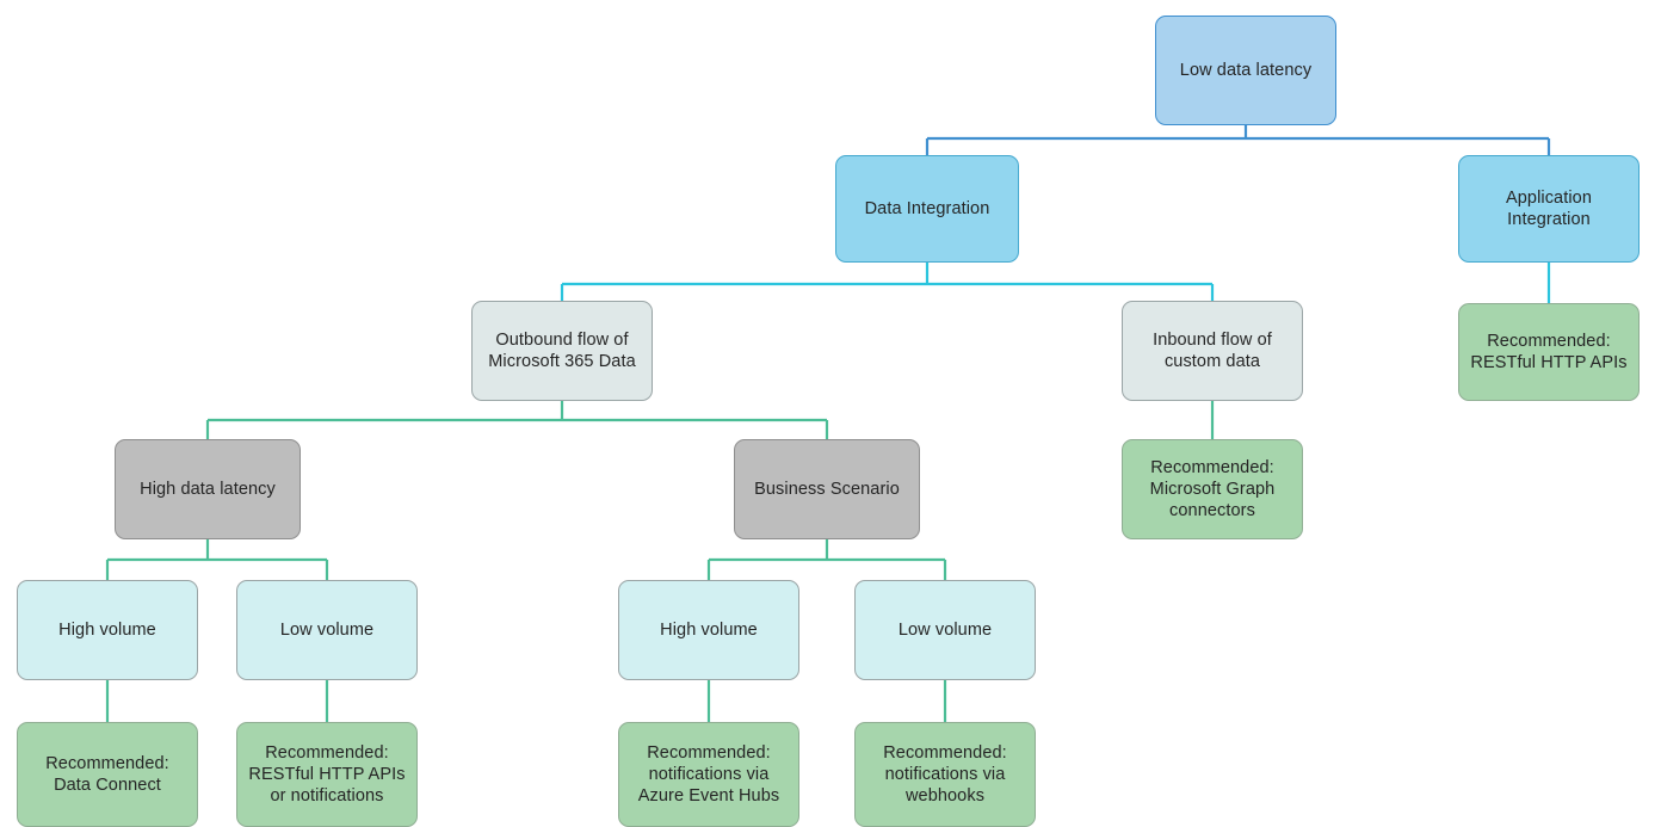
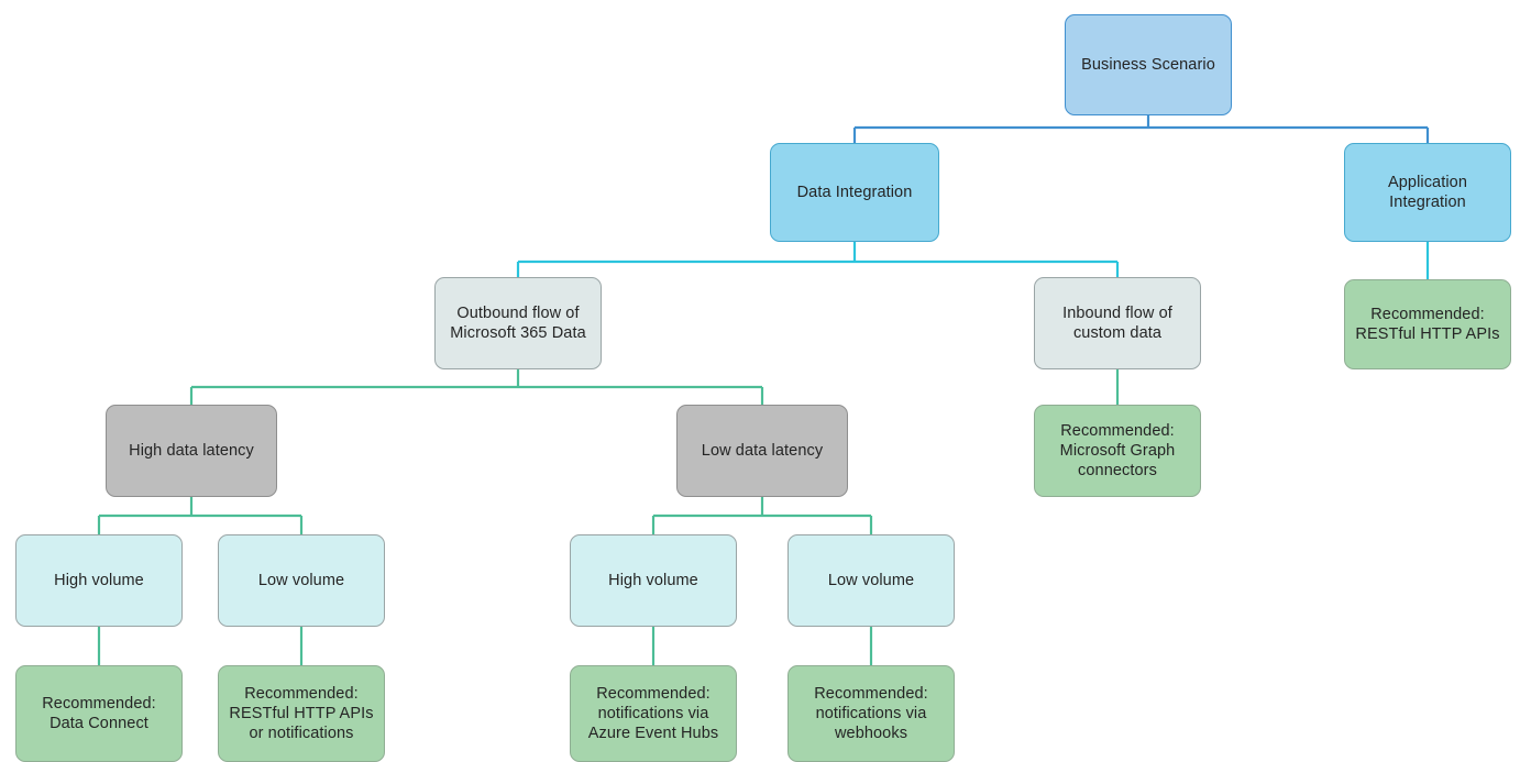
- Low data latency
+ Business Scenario
  Data Integration
  Application
  Integration
  Outbound flow of
  Microsoft 365 Data
  Inbound flow of
  custom data
  Recommended:
  RESTful HTTP APIs
  High data latency
- Business Scenario
+ Low data latency
  Recommended:
  Microsoft Graph
  connectors
  High volume
  Low volume
  High volume
  Low volume
  Recommended:
  Data Connect
  Recommended:
  RESTful HTTP APIs
  or notifications
  Recommended:
  notifications via
  Azure Event Hubs
  Recommended:
  notifications via
  webhooks
